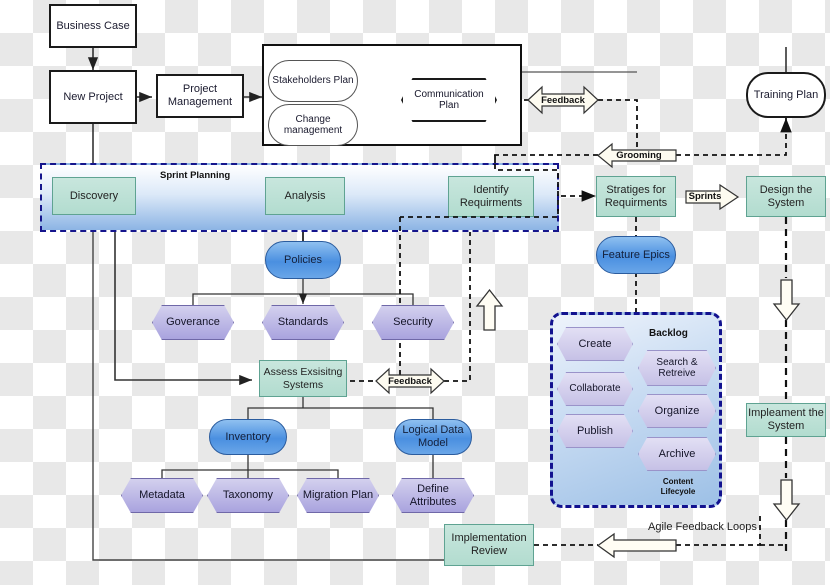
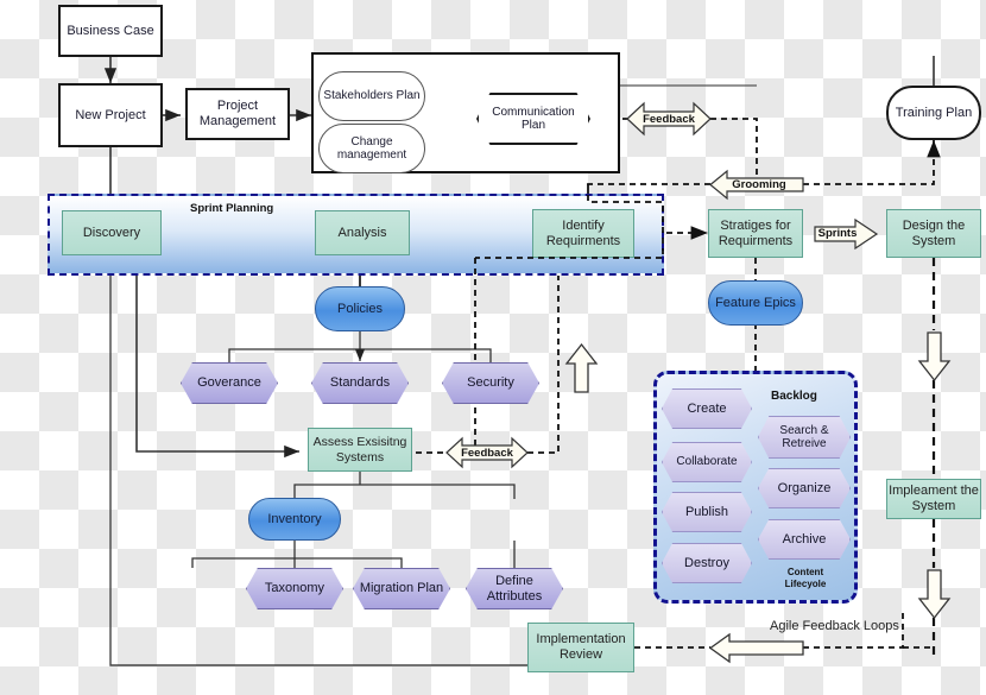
  Business Case
  New Project
  Project Management
  Stakeholders Plan
  Change management
  Communication Plan
  Feedback
  Grooming
  Training Plan
  Sprint Planning
  Discovery
  Analysis
  Identify Requirments
  Stratiges for Requirments
  Sprints
  Design the System
  Feature Epics
  Impleament the System
  Policies
  Goverance
  Standards
  Security
  Assess Exsisitng Systems
  Feedback
  Inventory
- Logical Data Model
- Metadata
  Taxonomy
  Migration Plan
  Define Attributes
  Backlog
  Create
  Collaborate
  Publish
+ Destroy
  Search & Retreive
  Organize
  Archive
  Content
  Lifecyole
  Implementation Review
  Agile Feedback Loops
